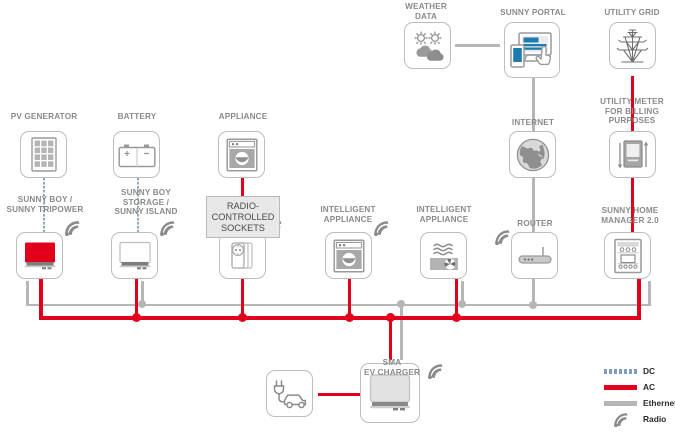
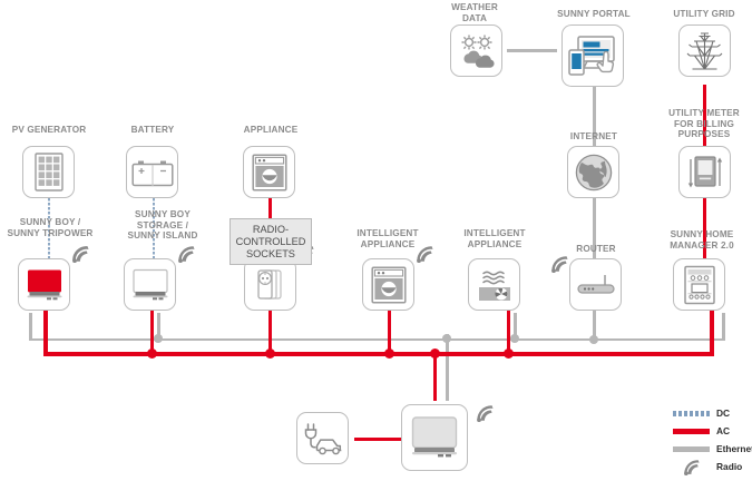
  WEATHER
  DATA
  SUNNY PORTAL
  UTILITY GRID
  PV GENERATOR
  BATTERY
  APPLIANCE
  INTERNET
  UTILITY METER
  FOR BILLING
  PURPOSES
  SUNNY BOY /
  SUNNY TRIPOWER
  SUNNY BOY
  STORAGE /
  SUNNY ISLAND
  RADIO-
  CONTROLLED
  SOCKETS
  INTELLIGENT
  APPLIANCE
  INTELLIGENT
  APPLIANCE
  ROUTER
  SUNNY HOME
  MANAGER 2.0
- SMA
- EV CHARGER
  DC
  AC
  Etherne
  Radio
